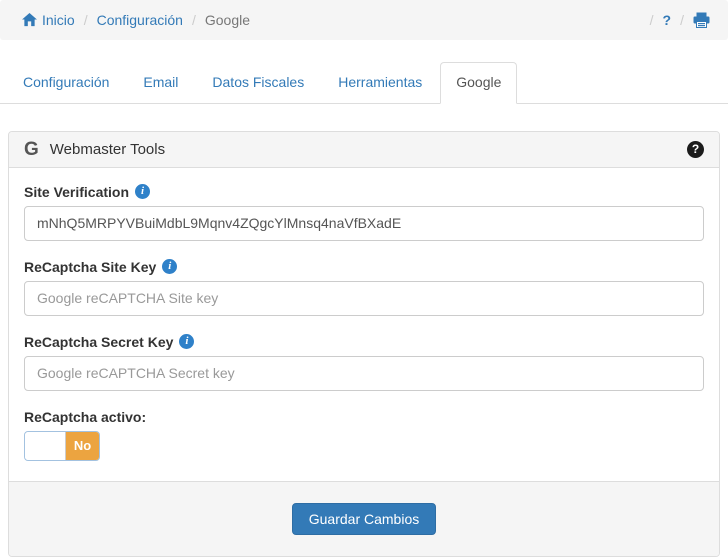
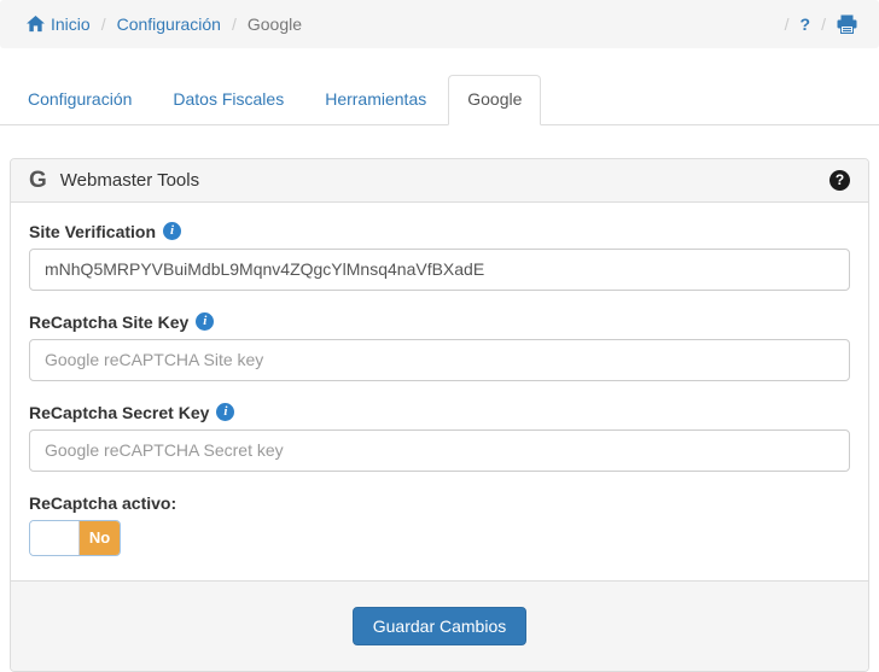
  Inicio
  /
  Configuración
  /
  Google
  /
  ?
  /
  Configuración
- Email
  Datos Fiscales
  Herramientas
  Google
  G
  Webmaster Tools
  ?
  Site Verification
  i
  mNhQ5MRPYVBuiMdbL9Mqnv4ZQgcYlMnsq4naVfBXadE
  ReCaptcha Site Key
  i
  Google reCAPTCHA Site key
  ReCaptcha Secret Key
  i
  Google reCAPTCHA Secret key
  ReCaptcha activo:
  No
  Guardar Cambios
